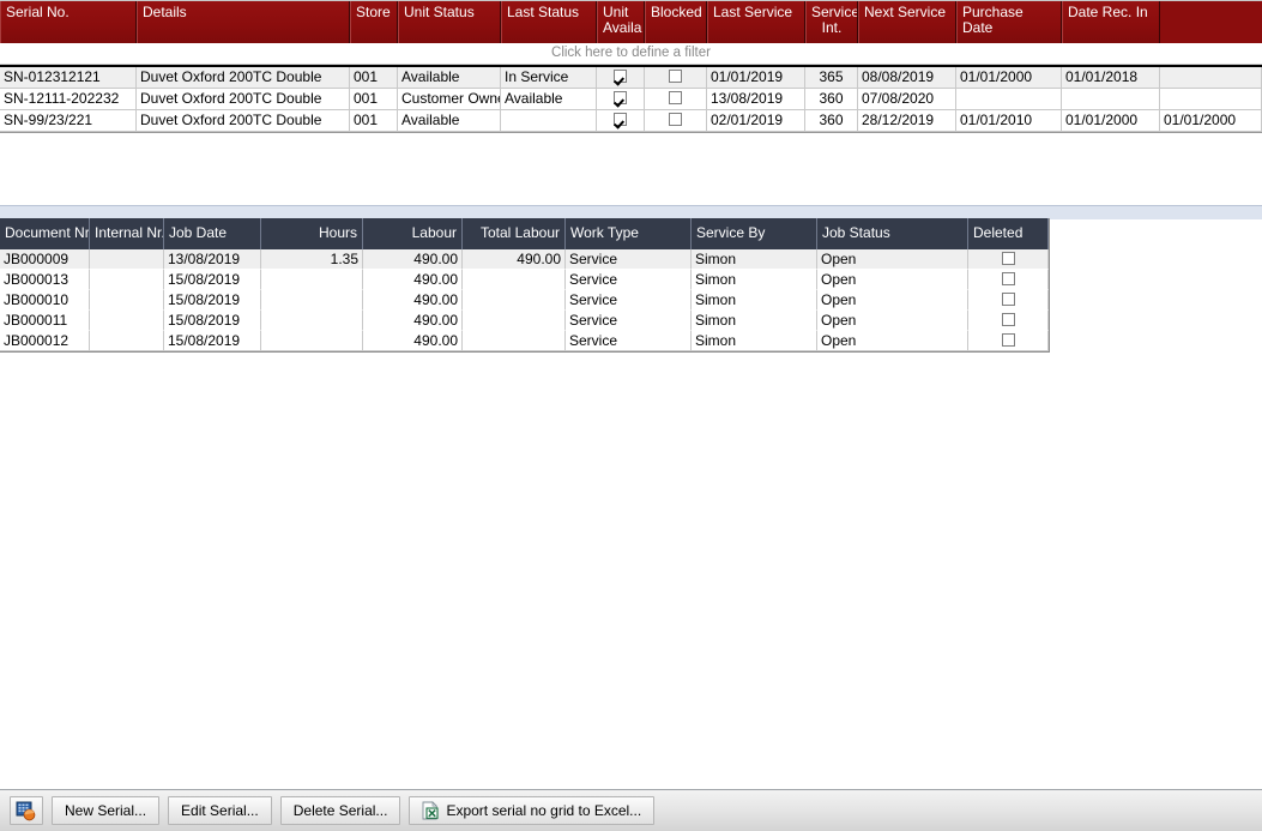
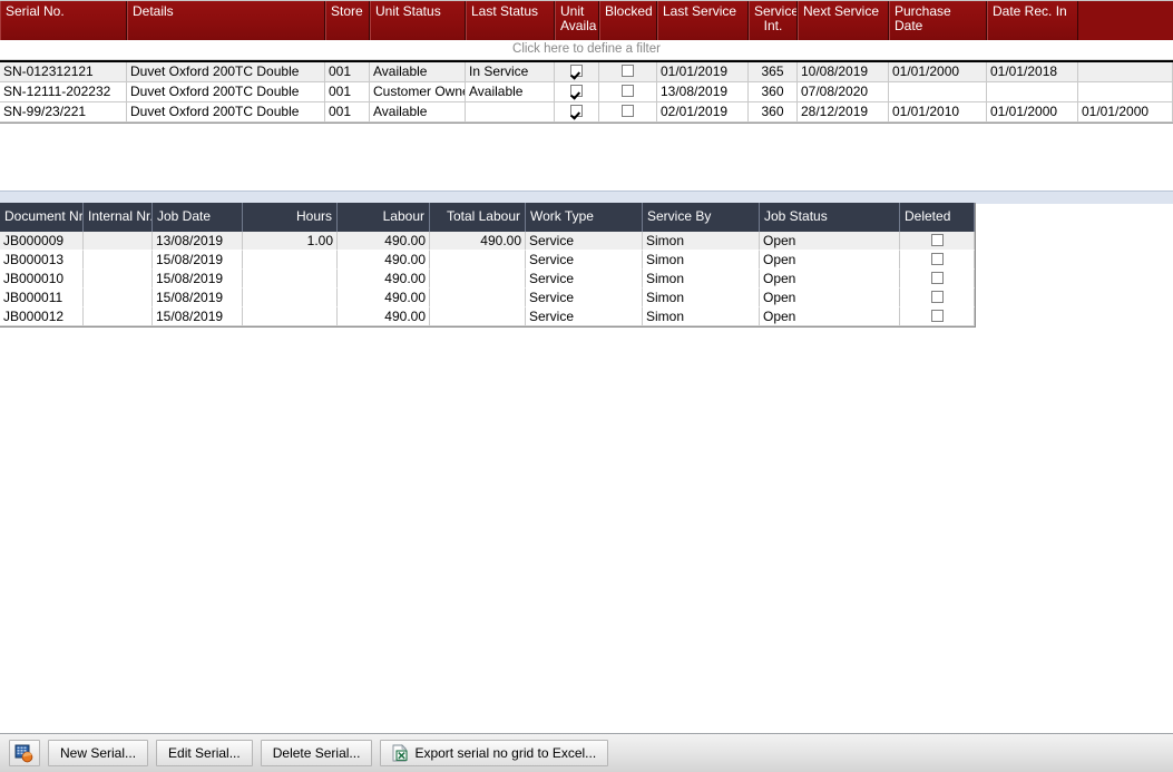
  Serial No.
  Details
  Store
  Unit Status
  Last Status
  Unit Availa
  Blocked
  Last Service
  Service Int.
  Next Service
  Purchase Date
  Date Rec. In
  Click here to define a filter
  SN-012312121
  Duvet Oxford 200TC Double
  001
  Available
  In Service
  01/01/2019
  365
- 08/08/2019
+ 10/08/2019
  01/01/2000
  01/01/2018
  SN-12111-202232
  Duvet Oxford 200TC Double
  001
  Customer Own
  Available
  13/08/2019
  360
  07/08/2020
  SN-99/23/221
  Duvet Oxford 200TC Double
  001
  Available
  02/01/2019
  360
  28/12/2019
  01/01/2010
  01/01/2000
  01/01/2000
  Document Nr
  Internal Nr.
  Job Date
  Hours
  Labour
  Total Labour
  Work Type
  Service By
  Job Status
  Deleted
  JB000009
  13/08/2019
- 1.35
+ 1.00
  490.00
  490.00
  Service
  Simon
  Open
  JB000013
  15/08/2019
  490.00
  Service
  Simon
  Open
  JB000010
  15/08/2019
  490.00
  Service
  Simon
  Open
  JB000011
  15/08/2019
  490.00
  Service
  Simon
  Open
  JB000012
  15/08/2019
  490.00
  Service
  Simon
  Open
  New Serial...
  Edit Serial...
  Delete Serial...
  Export serial no grid to Excel...
